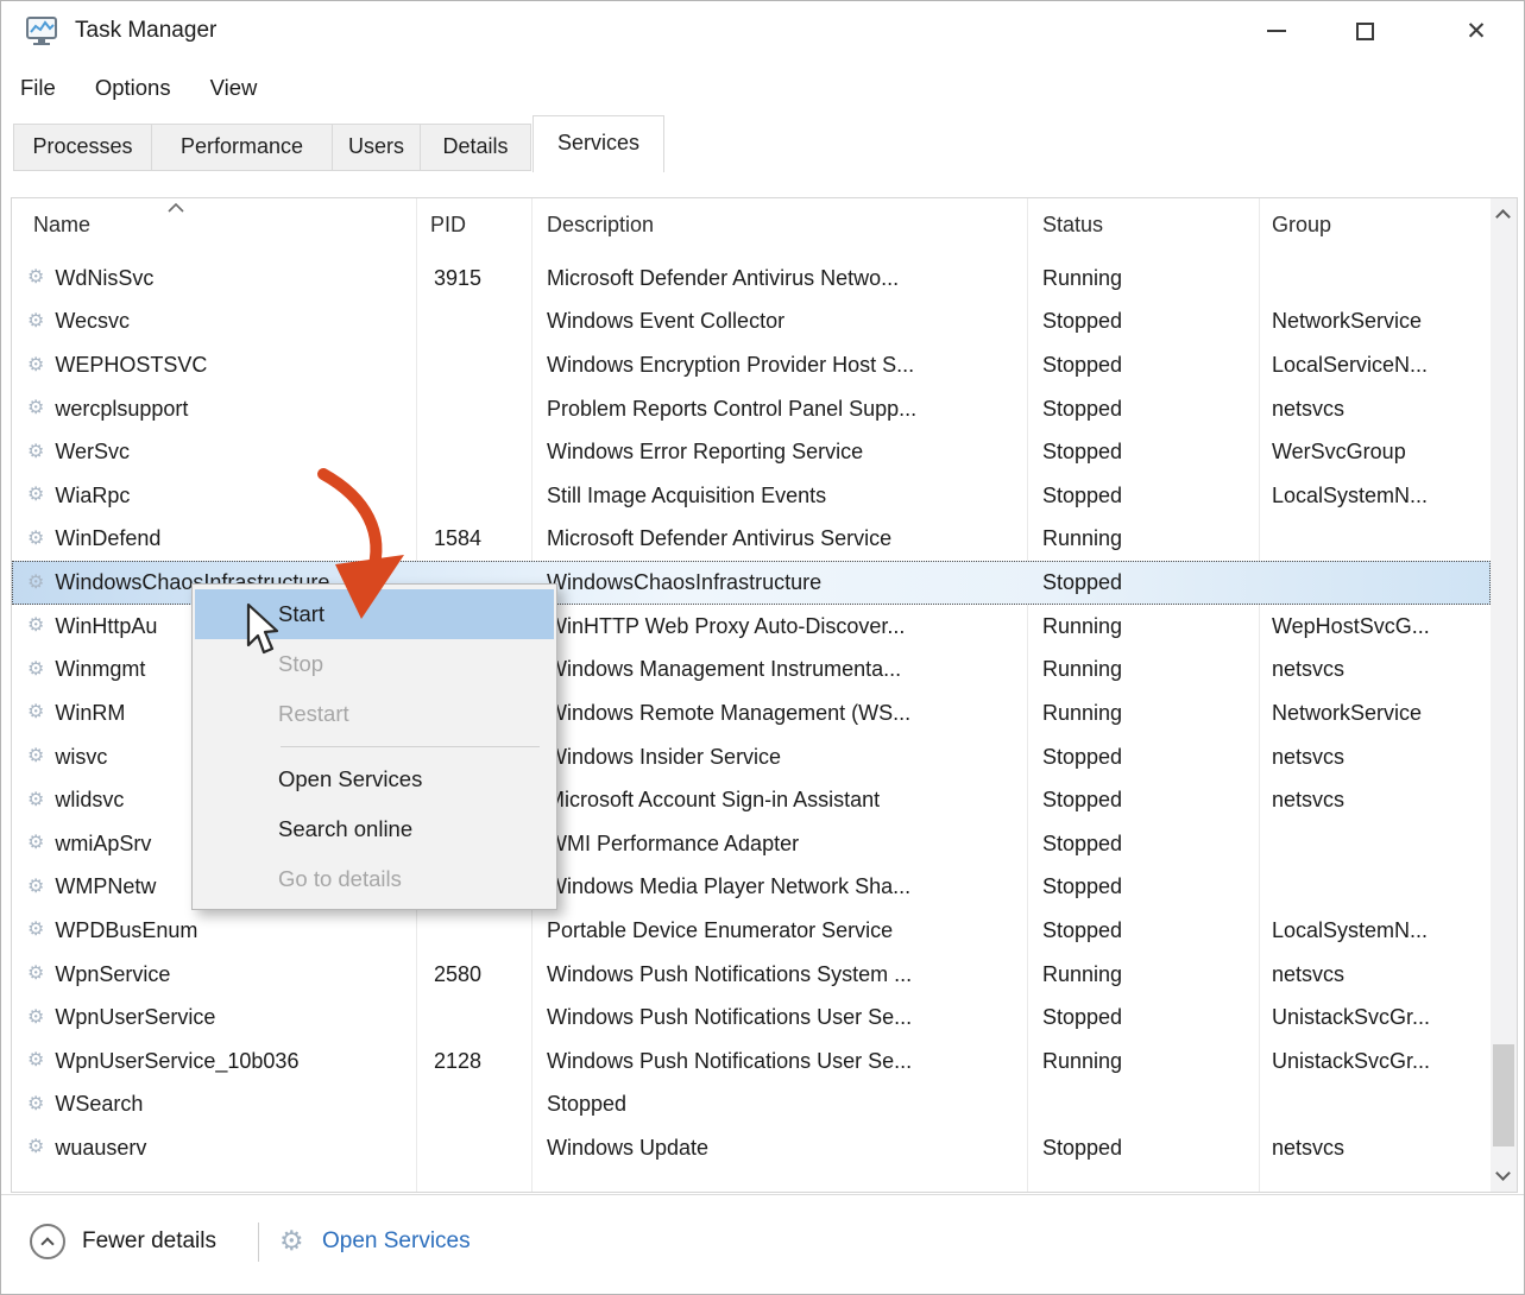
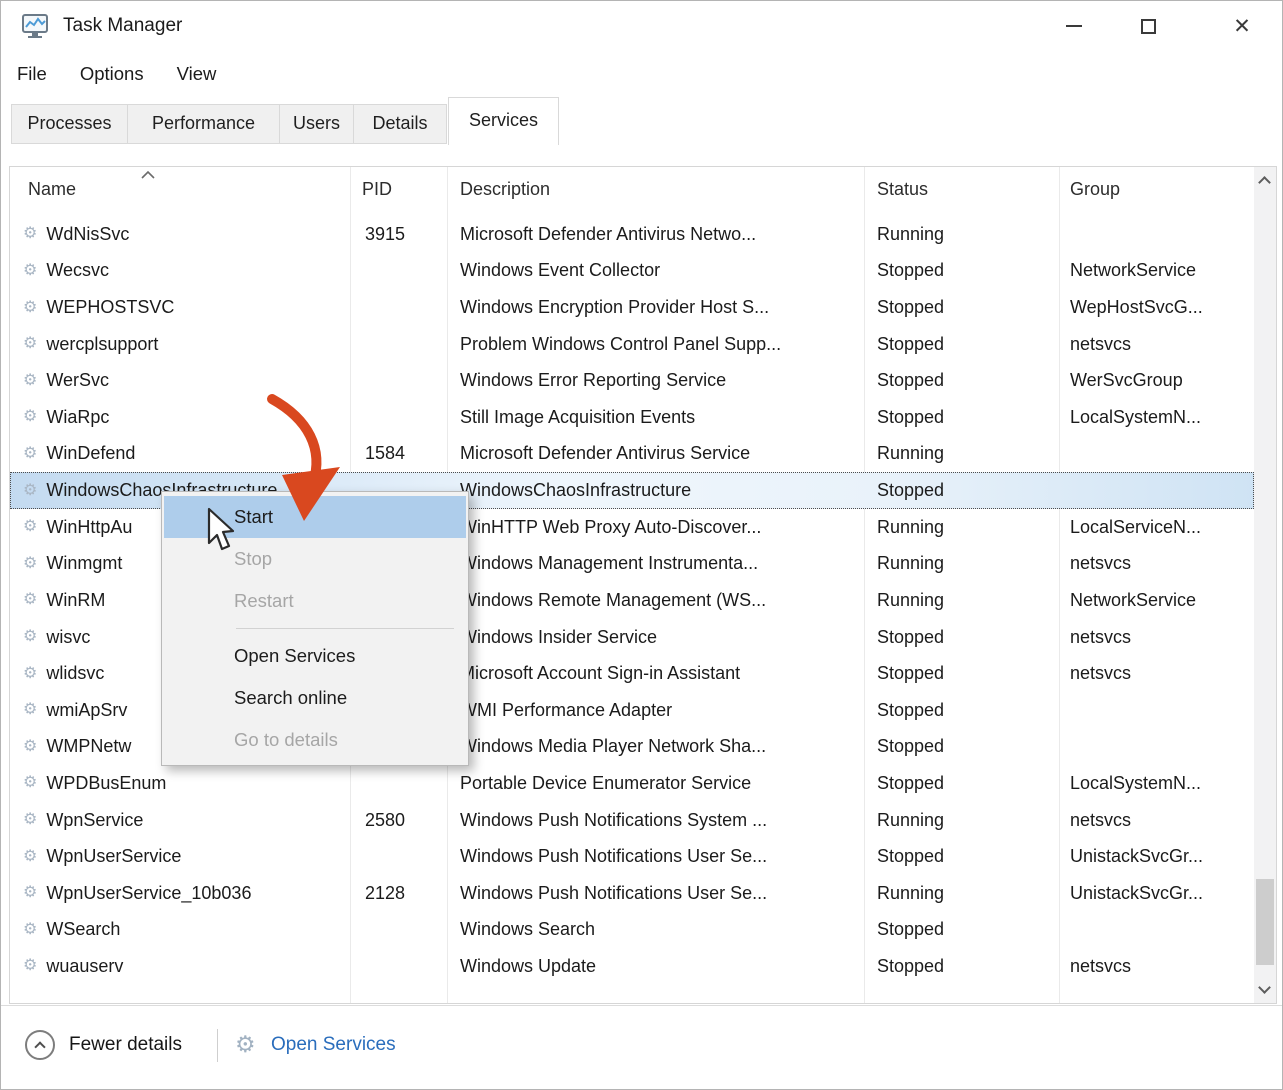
  Task Manager
  ✕
  File
  Options
  View
  Processes
  Performance
  Users
  Details
  Services
  Name
  PID
  Description
  Status
  Group
  ⚙
  WdNisSvc
  3915
  Microsoft Defender Antivirus Netwo...
  Running
  ⚙
  Wecsvc
  Windows Event Collector
  Stopped
  NetworkService
  ⚙
  WEPHOSTSVC
  Windows Encryption Provider Host S...
  Stopped
- LocalServiceN...
+ WepHostSvcG...
  ⚙
  wercplsupport
- Problem Reports Control Panel Supp...
+ Problem Windows Control Panel Supp...
  Stopped
  netsvcs
  ⚙
  WerSvc
  Windows Error Reporting Service
  Stopped
  WerSvcGroup
  ⚙
  WiaRpc
  Still Image Acquisition Events
  Stopped
  LocalSystemN...
  ⚙
  WinDefend
  1584
  Microsoft Defender Antivirus Service
  Running
  ⚙
  indowsChaosInfrastructure
  Stopped
  ⚙
  WinHttpAu
  inHTTP Web Proxy Auto-Discover...
  Running
- WepHostSvcG...
+ LocalServiceN...
  ⚙
  Winmgmt
  indows Management Instrumenta...
  Running
  netsvcs
  ⚙
  WinRM
  indows Remote Management (WS...
  Running
  NetworkService
  ⚙
  wisvc
  indows Insider Service
  Stopped
  netsvcs
  ⚙
  wlidsvc
  icrosoft Account Sign-in Assistant
  Stopped
  netsvcs
  ⚙
  wmiApSrv
  MI Performance Adapter
  Stopped
  ⚙
  WMPNetw
  indows Media Player Network Sha...
  Stopped
  ⚙
  WPDBusEnum
  Portable Device Enumerator Service
  Stopped
  LocalSystemN...
  ⚙
  WpnService
  2580
  Windows Push Notifications System ...
  Running
  netsvcs
  ⚙
  WpnUserService
  Windows Push Notifications User Se...
  Stopped
  UnistackSvcGr...
  ⚙
  WpnUserService_10b036
  2128
  Windows Push Notifications User Se...
  Running
  UnistackSvcGr...
  ⚙
  WSearch
+ Windows Search
  Stopped
  ⚙
  wuauserv
  Windows Update
  Stopped
  netsvcs
  Start
  Stop
  Restart
  Open Services
  Search online
  Go to details
  Fewer details
  ⚙
  Open Services
